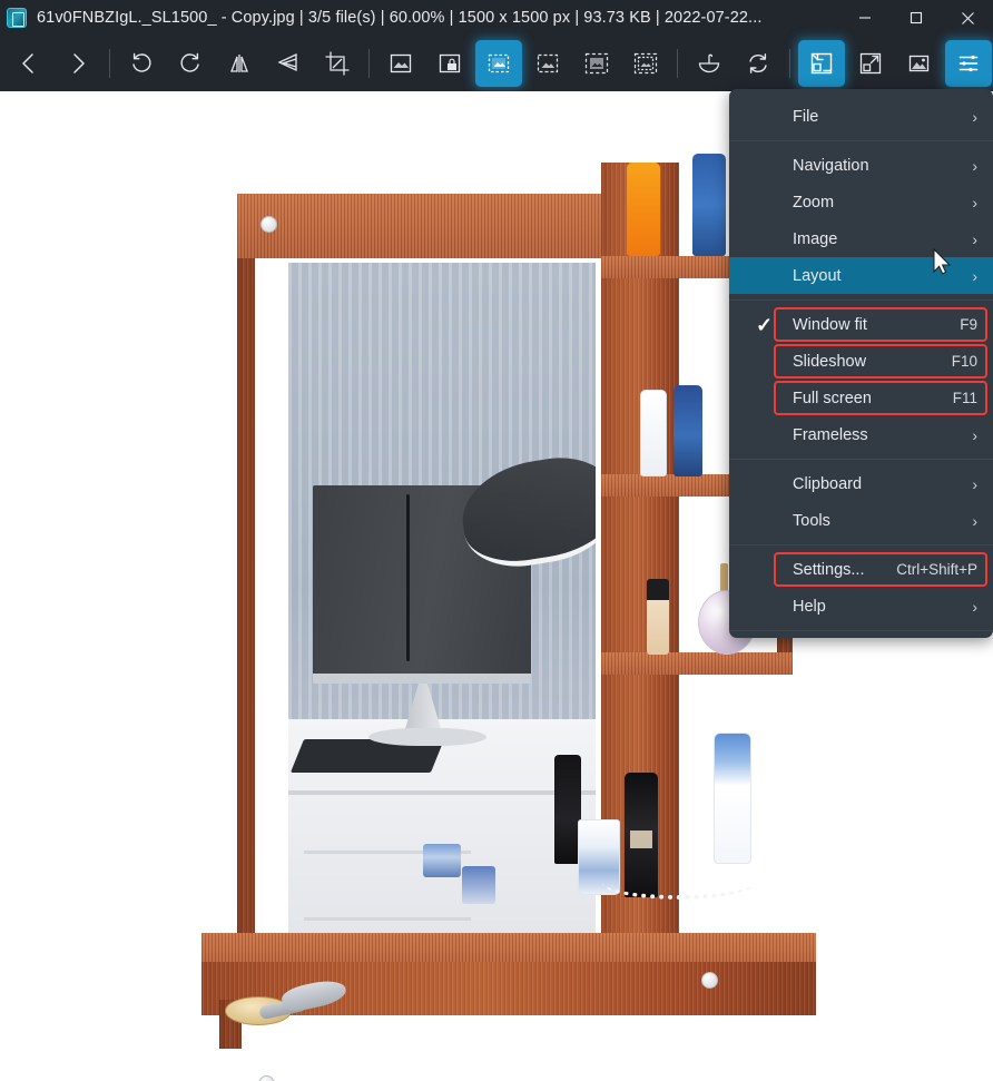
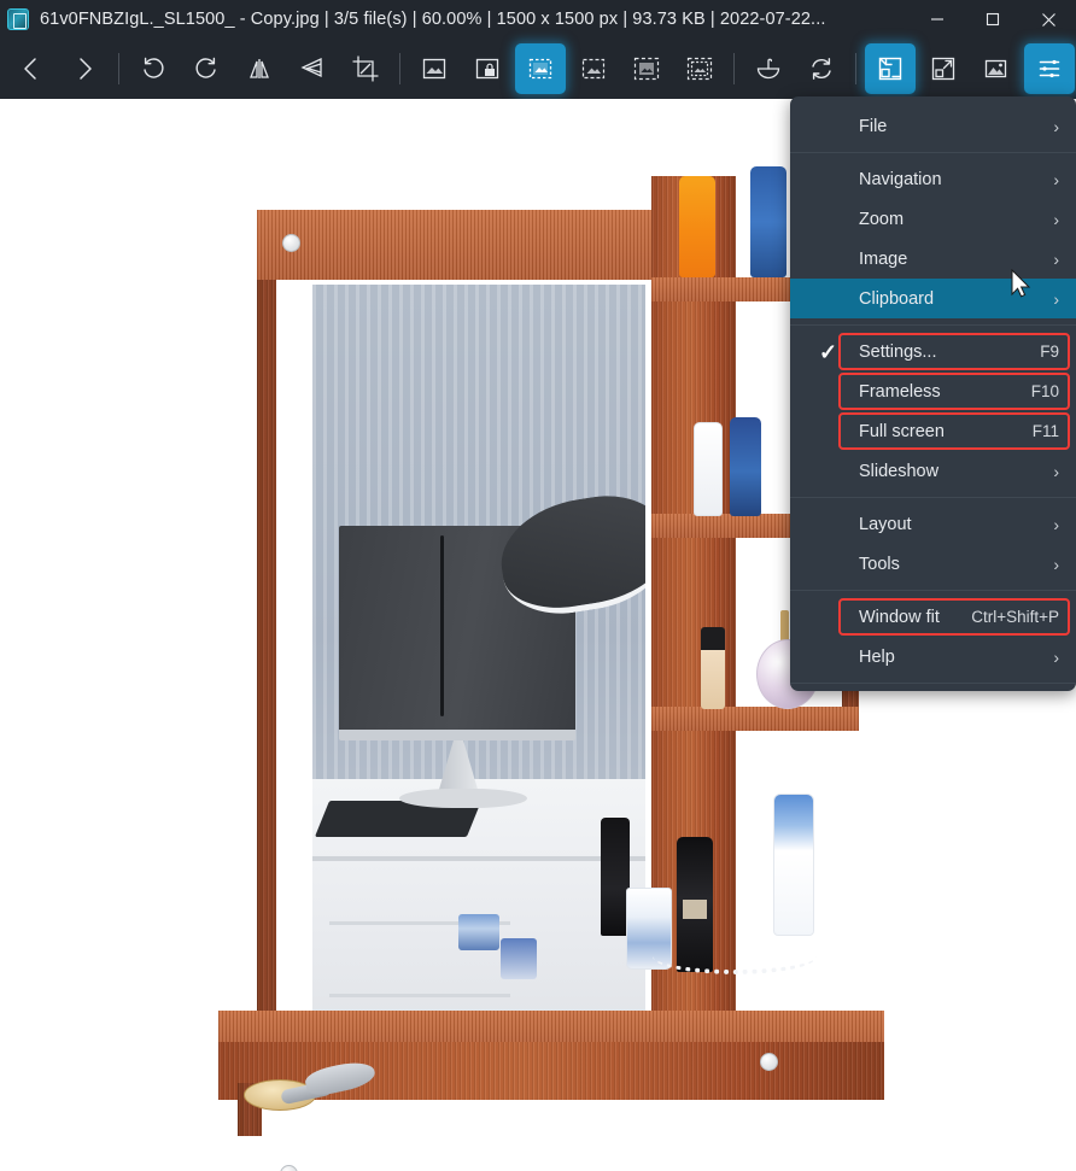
  61v0FNBZIgL._SL1500_ - Copy.jpg | 3/5 file(s) | 60.00% | 1500 x 1500 px | 93.73 KB | 2022-07-22...
  File
  ›
  Navigation
  ›
  Zoom
  ›
  Image
  ›
- Layout
+ Clipboard
  ›
  ✓
- Window fit
+ Settings...
  F9
- Slideshow
+ Frameless
  F10
  Full screen
  F11
- Frameless
+ Slideshow
  ›
- Clipboard
+ Layout
  ›
  Tools
  ›
- Settings...
+ Window fit
  Ctrl+Shift+P
  Help
  ›
